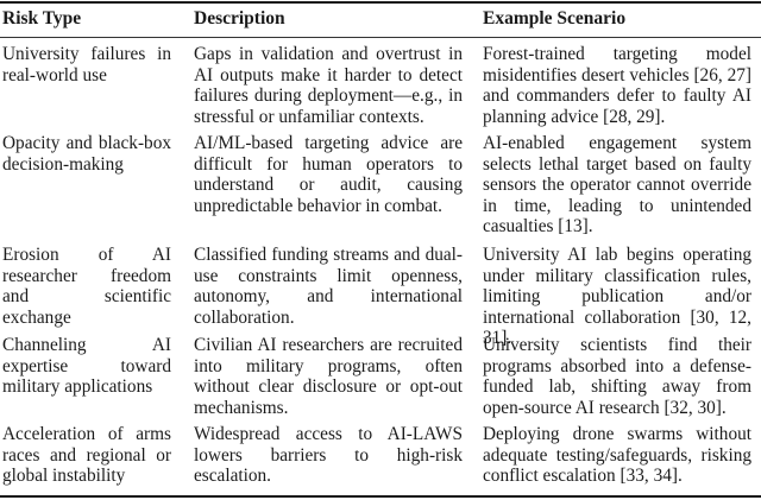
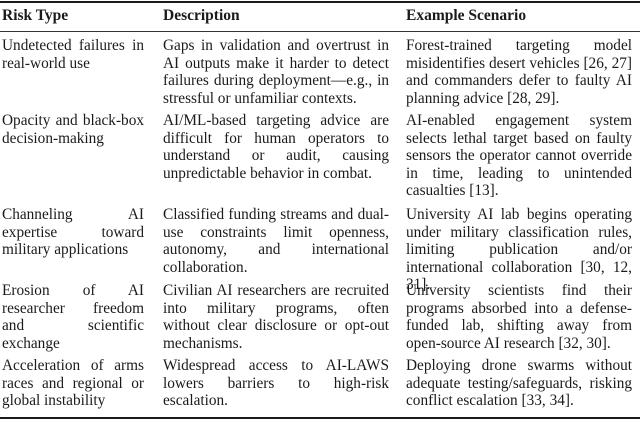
  Risk Type
  Description
  Example Scenario
- University failures in real-world use
+ Undetected failures in real-world use
  Gaps in validation and overtrust in AI outputs make it harder to detect failures during deployment—e.g., in stressful or unfamiliar contexts.
  Forest-trained targeting model misidentifies desert vehicles [26, 27] and commanders defer to faulty AI planning advice [28, 29].
  Opacity and black-box decision-making
  AI/ML-based targeting advice are difficult for human operators to understand or audit, causing unpredictable behavior in combat.
  AI-enabled engagement system selects lethal target based on faulty sensors the operator cannot override in time, leading to unintended casualties [13].
- Erosion of AI researcher freedom and scientific exchange
+ Channeling AI expertise toward military applications
  Classified funding streams and dual-use constraints limit openness, autonomy, and international collaboration.
  University AI lab begins operating under military classification rules, limiting publication and/or international collaboration [30, 12, 31].
- Channeling AI expertise toward military applications
+ Erosion of AI researcher freedom and scientific exchange
  Civilian AI researchers are recruited into military programs, often without clear disclosure or opt-out mechanisms.
  University scientists find their programs absorbed into a defense-funded lab, shifting away from open-source AI research [32, 30].
  Acceleration of arms races and regional or global instability
  Widespread access to AI-LAWS lowers barriers to high-risk escalation.
  Deploying drone swarms without adequate testing/safeguards, risking conflict escalation [33, 34].
